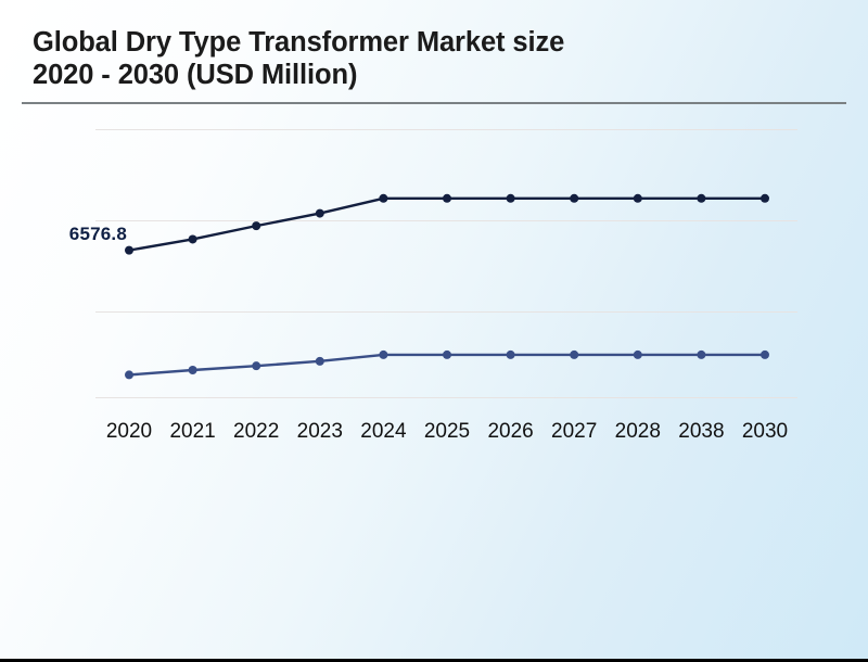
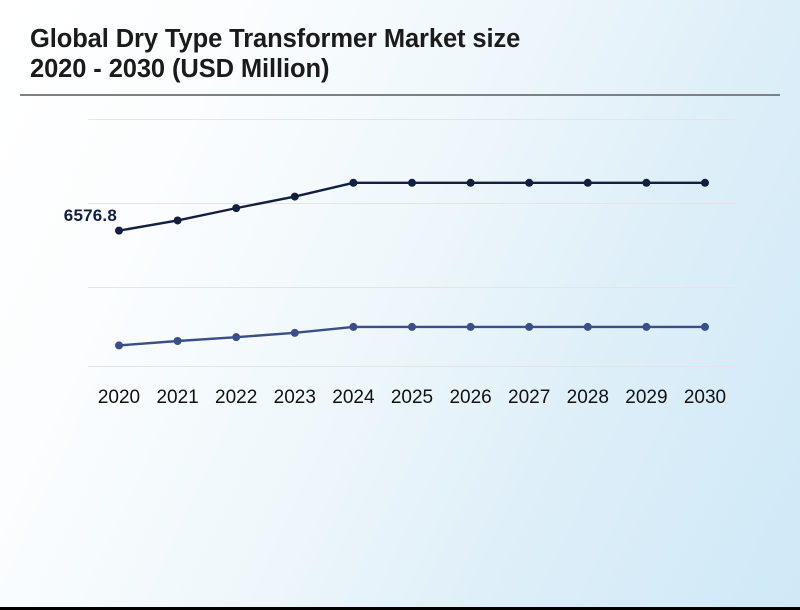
  Global Dry Type Transformer Market size
  2020 - 2030 (USD Million)
  6576.8
  2020
  2021
  2022
  2023
  2024
  2025
  2026
  2027
  2028
- 2038
+ 2029
  2030
